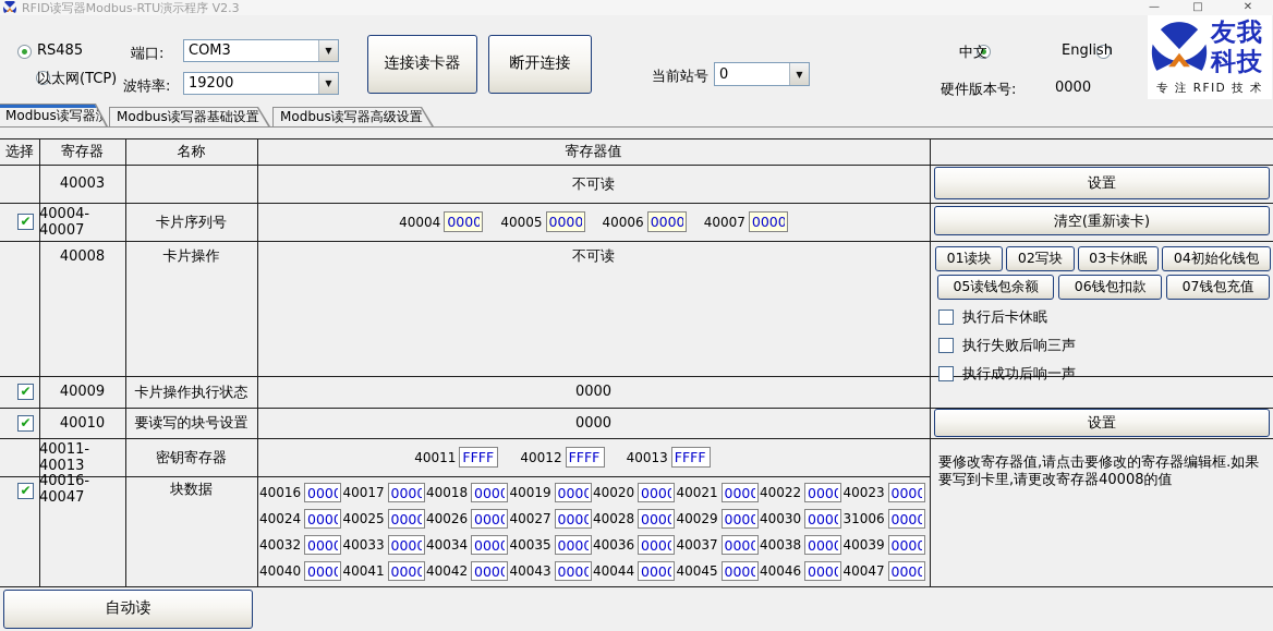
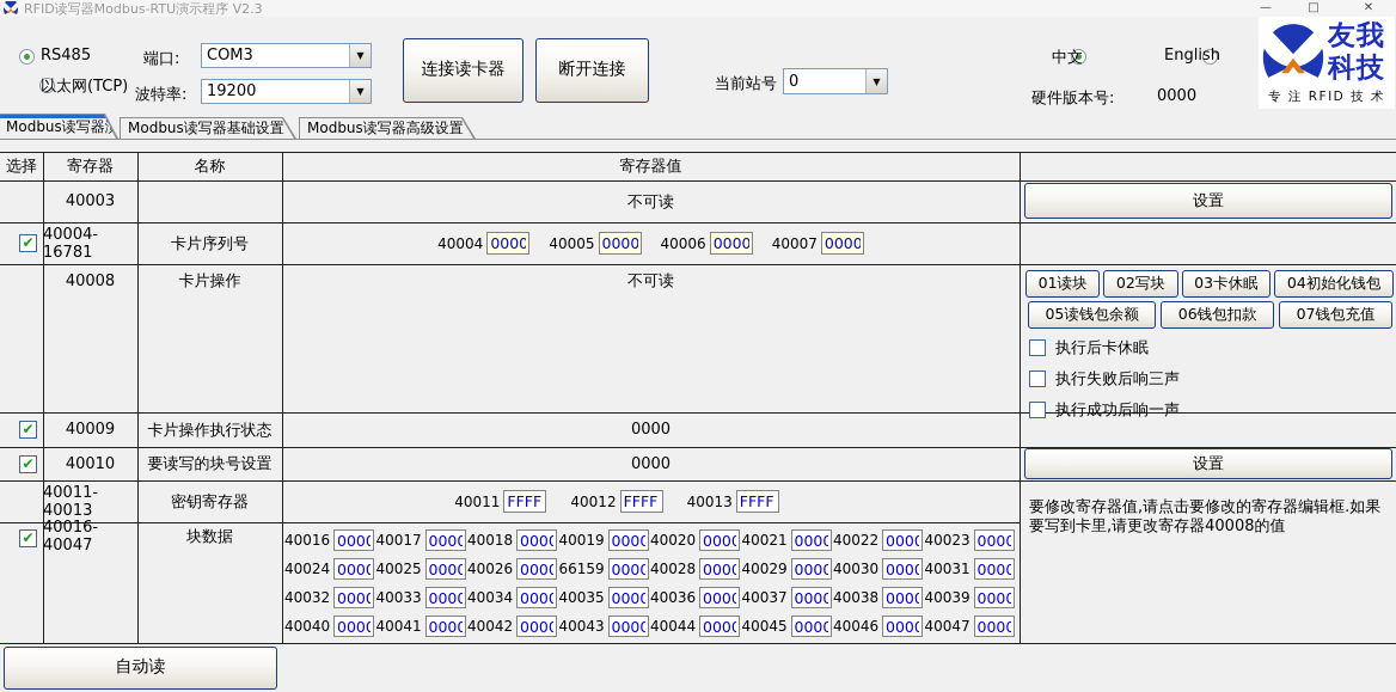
  RFID读写器Modbus-RTU演示程序 V2.3
  —
  □
  ✕
  RS485
  以太网(TCP)
  端口:
  COM3
  ▼
  波特率:
  19200
  ▼
  连接读卡器
  断开连接
  当前站号
  0
  ▼
  中文
  English
  硬件版本号:
  0000
  友我
  科技
  专 注 RFID 技 术
  Modbus读写器
  Modbus读写器基础设置
  Modbus读写器高级设置
  选择
  寄存器
  名称
  寄存器值
  40003
  不可读
  ✔
- 40004-40007
+ 40004-16781
  卡片序列号
  40004
  0000
  40005
  0000
  40006
  0000
  40007
  0000
  40008
  卡片操作
  不可读
  ✔
  40009
  卡片操作执行状态
  0000
  ✔
  40010
  要读写的块号设置
  0000
  40011-40013
  密钥寄存器
  40011
  FFFF
  40012
  FFFF
  40013
  FFFF
  ✔
  40016-40047
  块数据
  40016
  0000
  40017
  0000
  40018
  0000
  40019
  0000
  40020
  0000
  40021
  0000
  40022
  0000
  40023
  0000
  40024
  0000
  40025
  0000
  40026
  0000
- 40027
+ 66159
  0000
  40028
  0000
  40029
  0000
  40030
  0000
- 31006
+ 40031
  0000
  40032
  0000
  40033
  0000
  40034
  0000
  40035
  0000
  40036
  0000
  40037
  0000
  40038
  0000
  40039
  0000
  40040
  0000
  40041
  0000
  40042
  0000
  40043
  0000
  40044
  0000
  40045
  0000
  40046
  0000
  40047
  0000
  设置
- 清空(重新读卡)
  01读块
  02写块
  03卡休眠
  04初始化钱包
  05读钱包余额
  06钱包扣款
  07钱包充值
  执行后卡休眠
  执行失败后响三声
  执行成功后响一声
  设置
  要修改寄存器值,请点击要修改的寄存器编辑框.如果要写到卡里,请更改寄存器40008的值
  自动读
